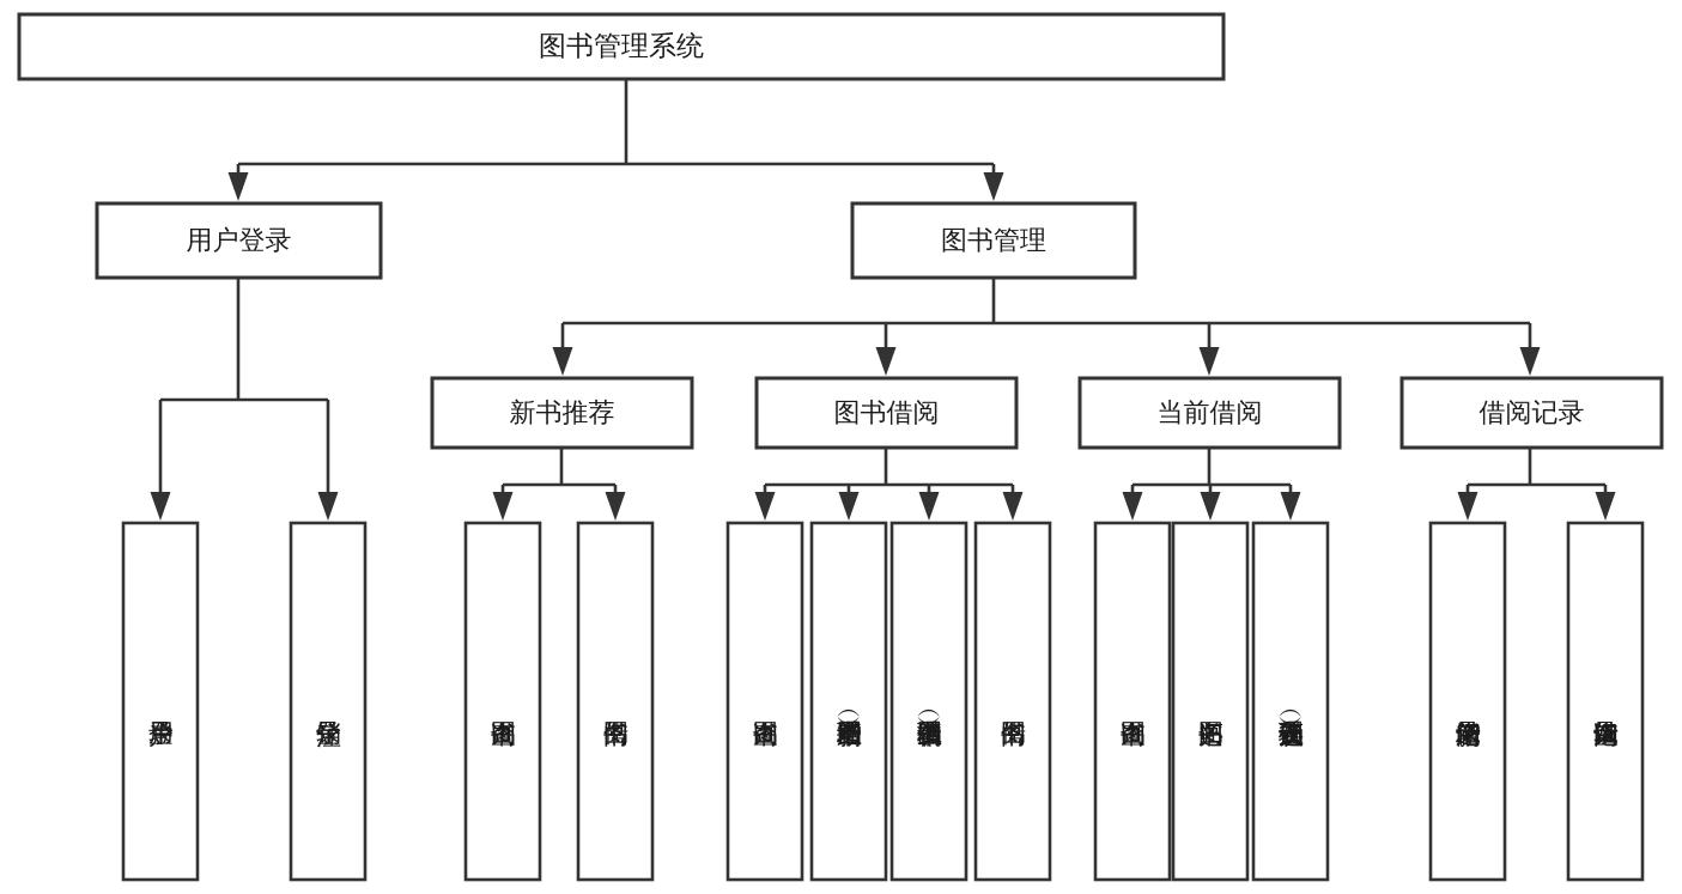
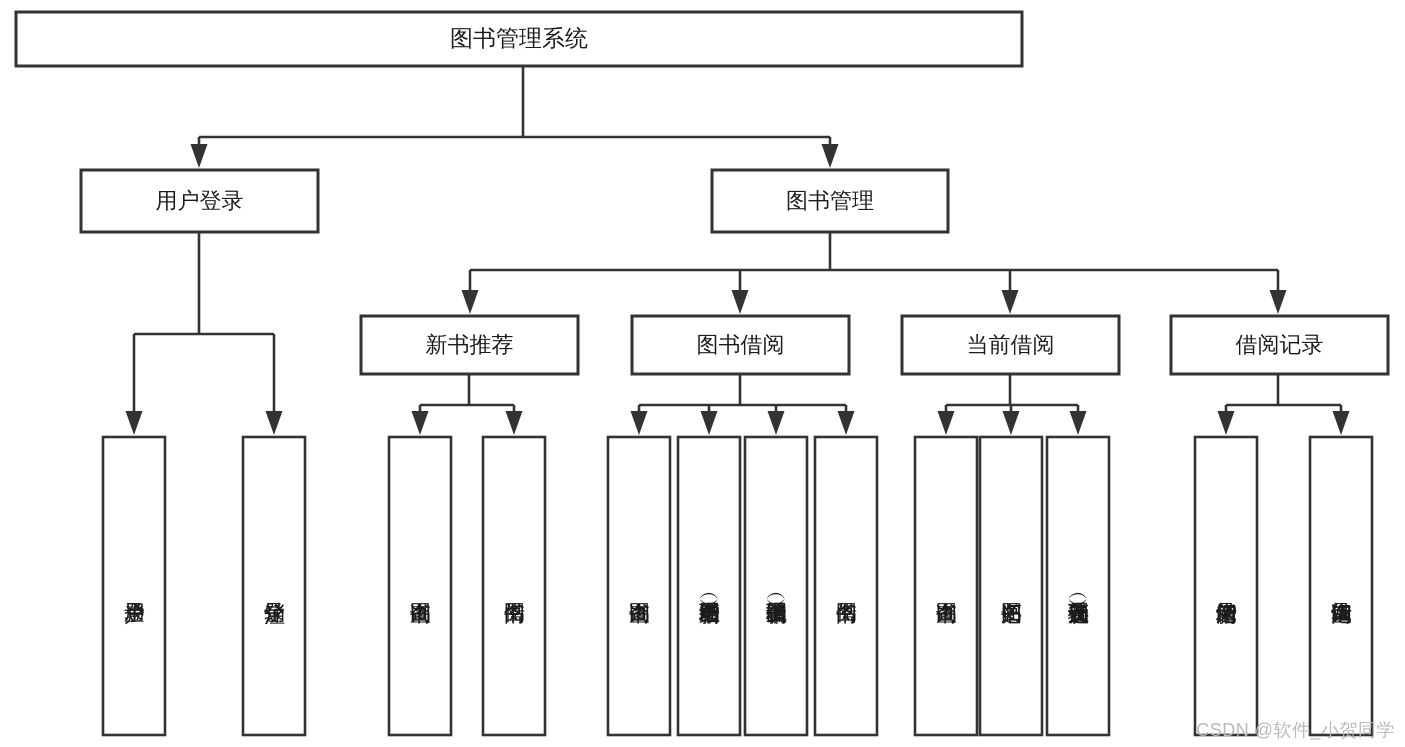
  图书管理系统
  用户登录
  图书管理
  新书推荐
  图书借阅
  当前借阅
  借阅记录
+ CSDN @软件_小贺同学
